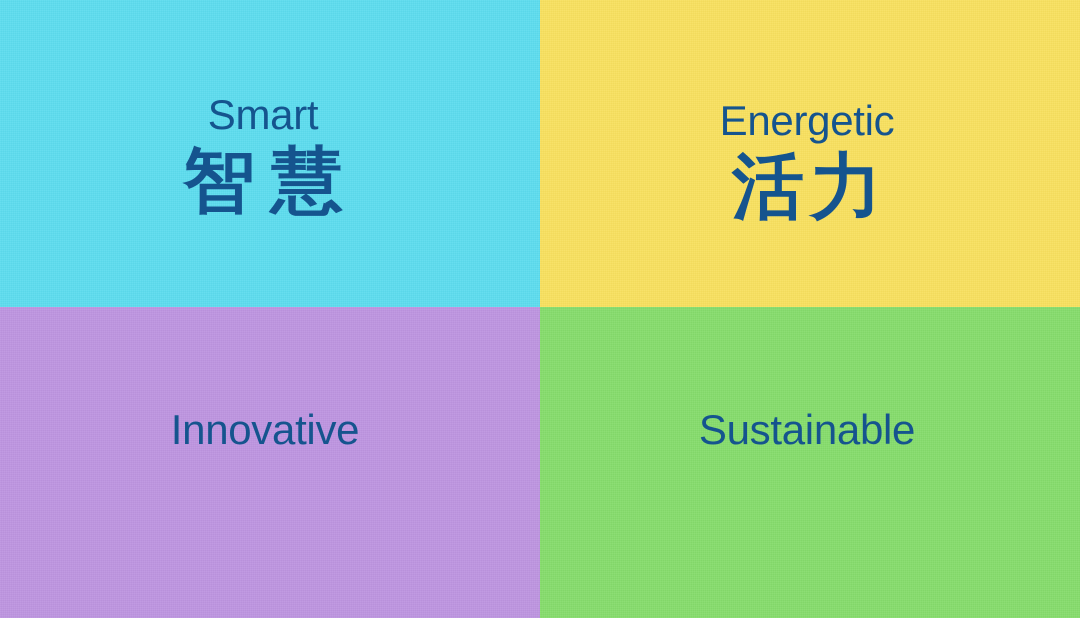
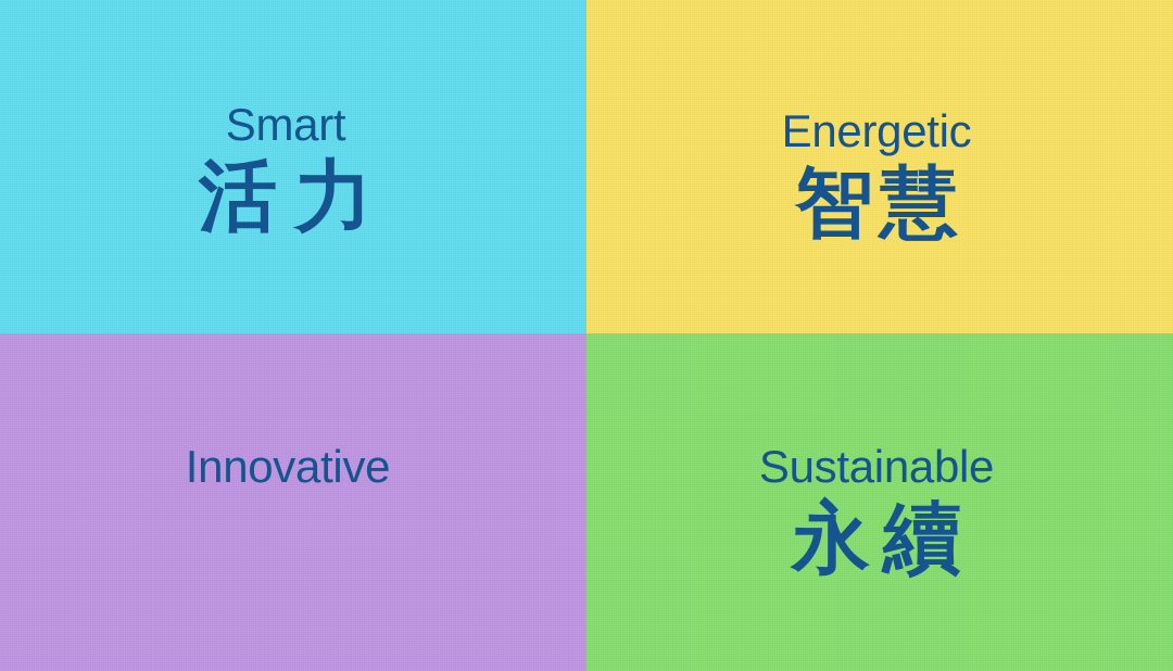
  Smart
- 智慧
+ 活力
  Energetic
- 活力
+ 智慧
  Innovative
  Sustainable
+ 永續
